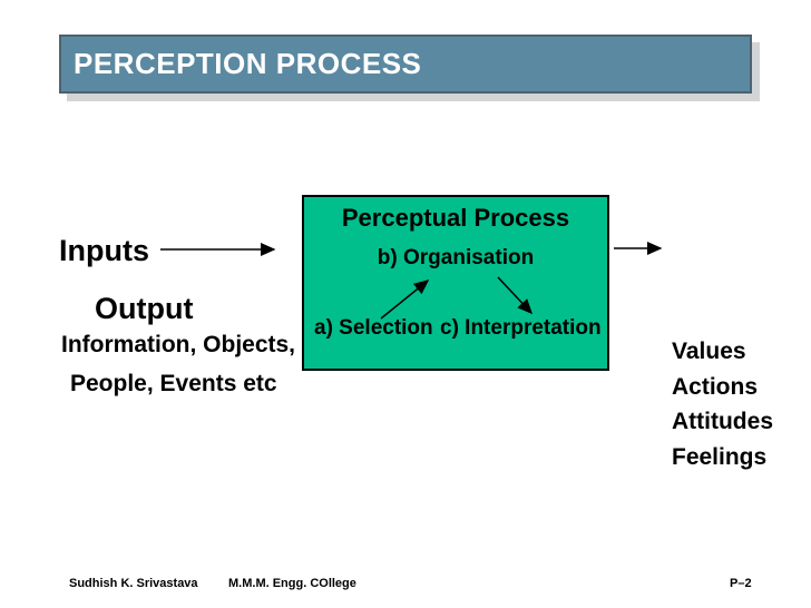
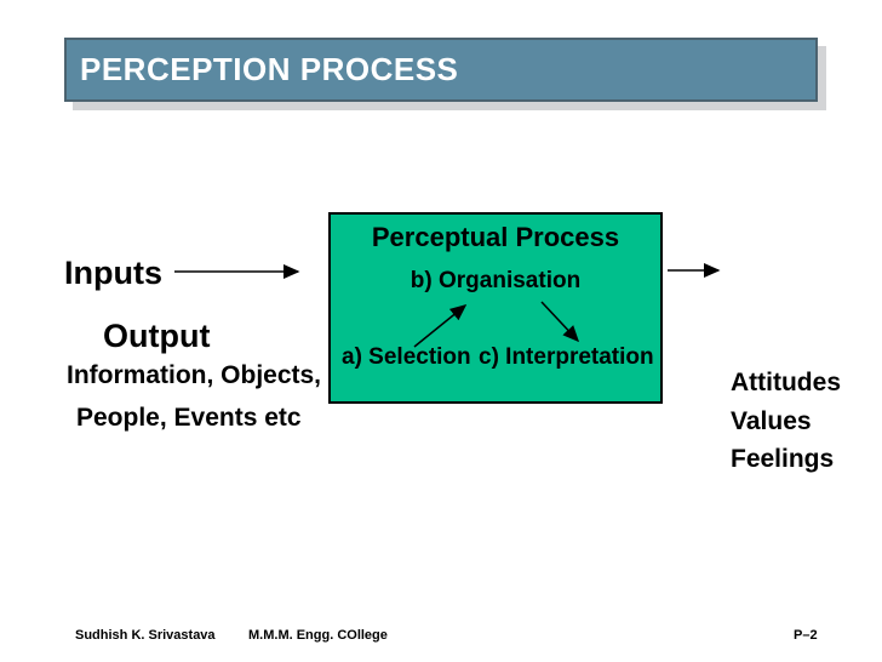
  PERCEPTION PROCESS
  Inputs
  Output
  Information, Objects,
  People, Events etc
  Perceptual Process
  b) Organisation
  a) Selection
  c) Interpretation
- Values
+ Attitudes
- Actions
- Attitudes
+ Values
  Feelings
  Sudhish K. Srivastava
  M.M.M. Engg. COllege
  P–2
